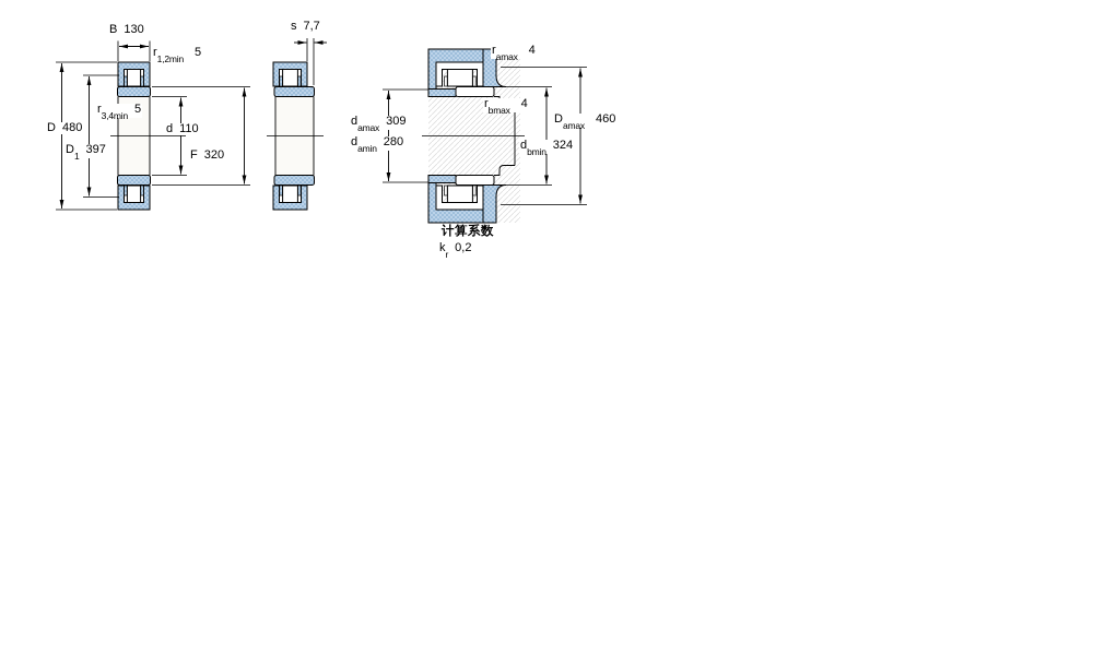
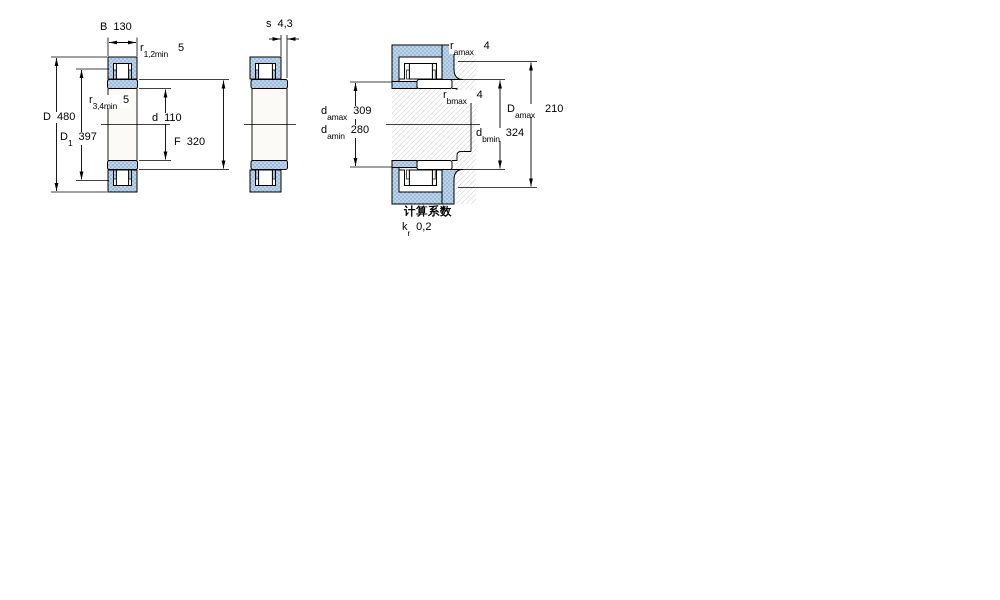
  B 130
  r1,2min5
  D 480
  D1397
  r3,4min5
  d 110
  F 320
- s 7,7
+ s 4,3
  ramax4
  rbmax4
  damax309
  damin280
- Damax460
+ Damax210
  dbmin324
  计算系数
  kr0,2
